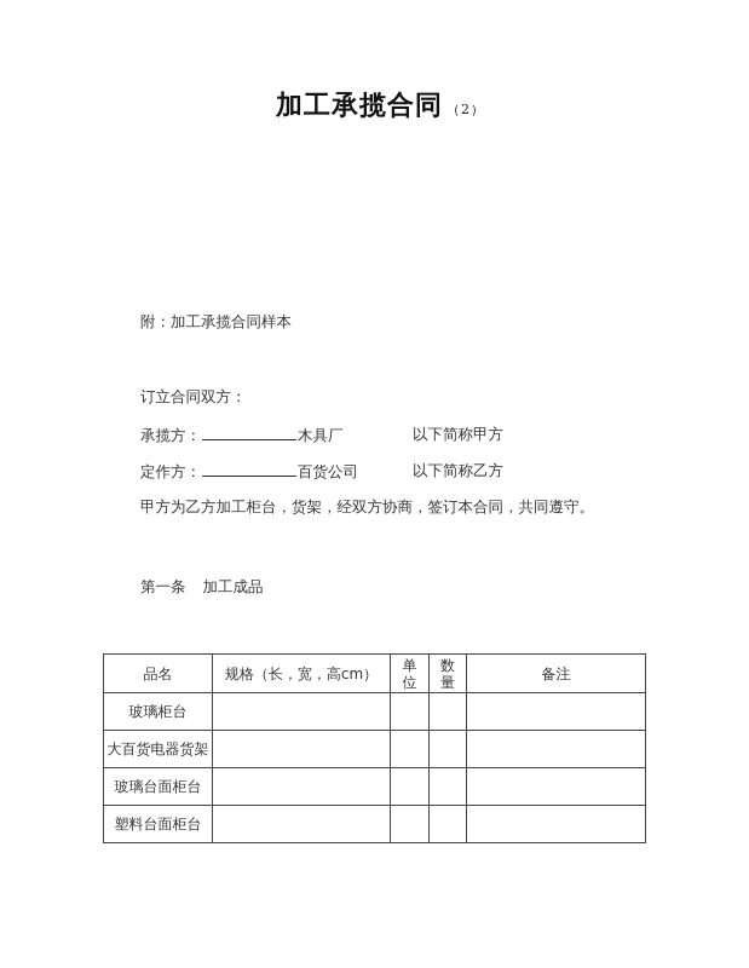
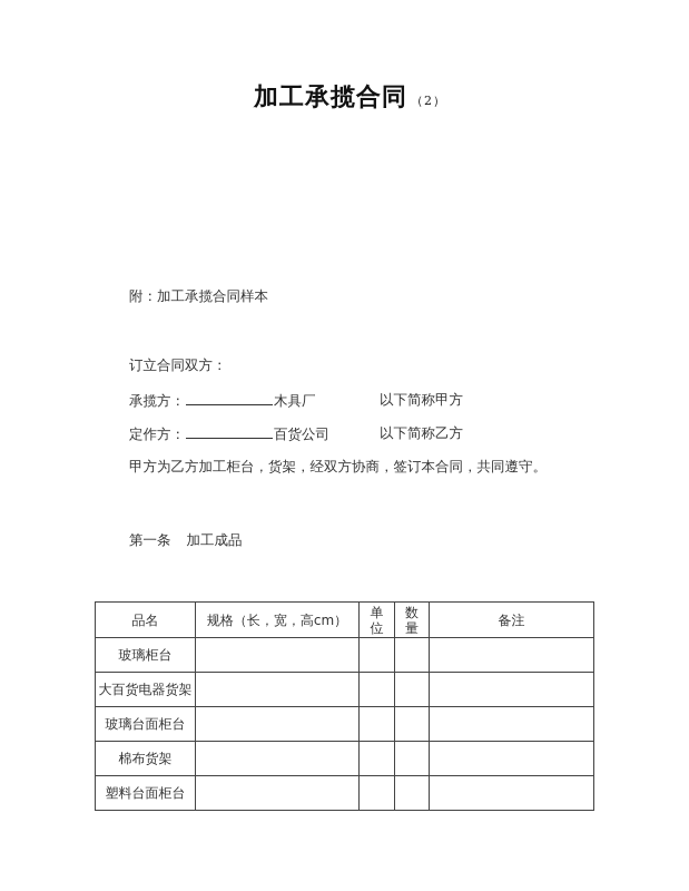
  加工承揽合同 （2）
  附：加工承揽合同样本
  订立合同双方：
  承揽方： 木具厂
  以下简称甲方
  定作方： 百货公司
  以下简称乙方
  甲方为乙方加工柜台，货架，经双方协商，签订本合同，共同遵守。
  第一条 加工成品
  品名	规格（长，宽，高cm）	单位	数量	备注
  玻璃柜台
  大百货电器货架
  玻璃台面柜台
+ 棉布货架
  塑料台面柜台
